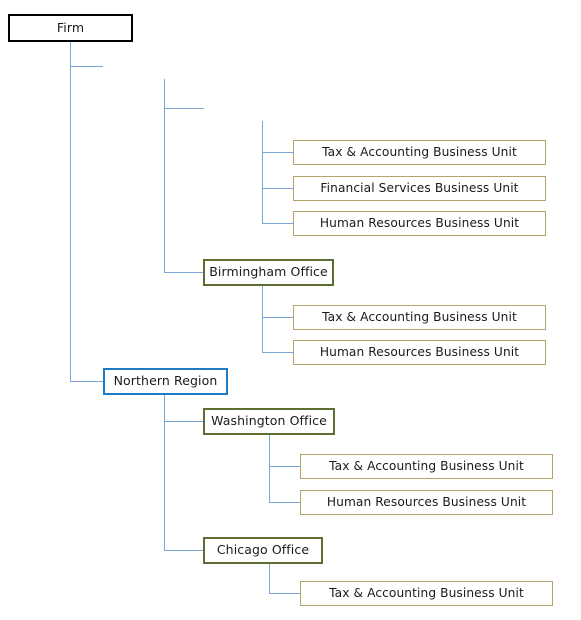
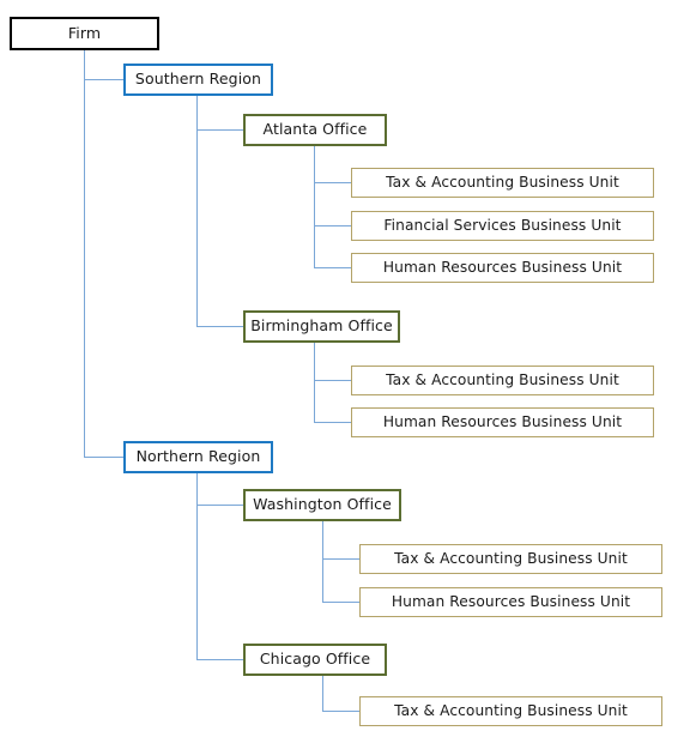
  Firm
+ Southern Region
+ Atlanta Office
  Tax & Accounting Business Unit
  Financial Services Business Unit
  Human Resources Business Unit
  Birmingham Office
  Tax & Accounting Business Unit
  Human Resources Business Unit
  Northern Region
  Washington Office
  Tax & Accounting Business Unit
  Human Resources Business Unit
  Chicago Office
  Tax & Accounting Business Unit
